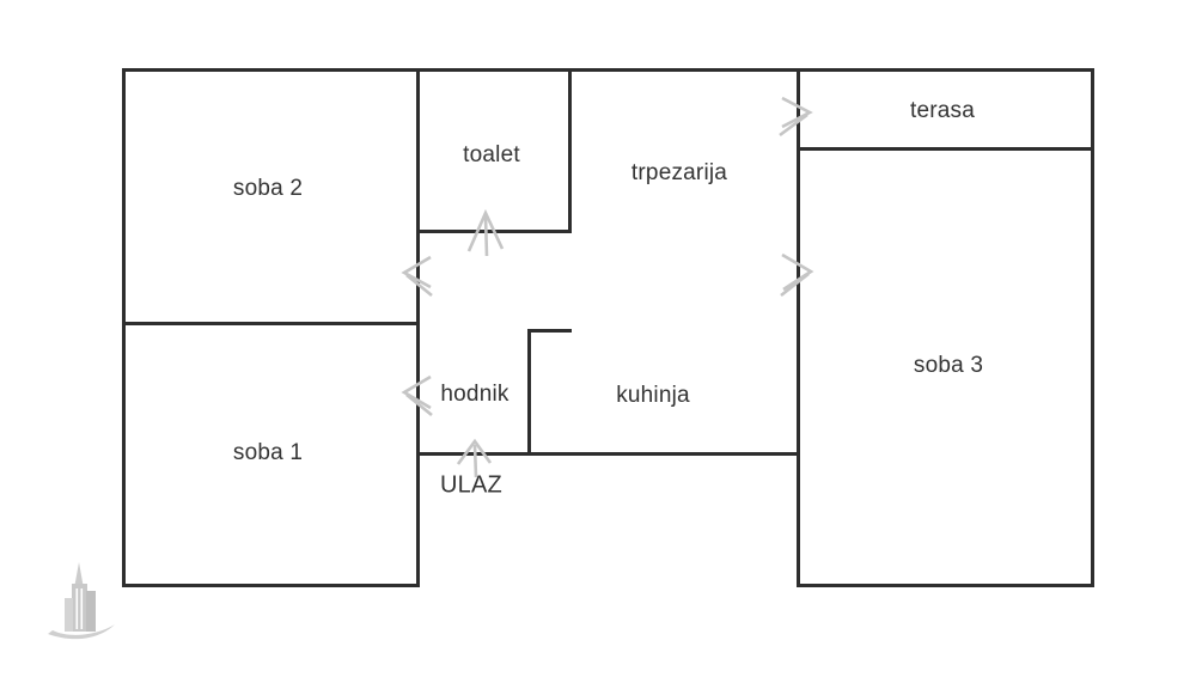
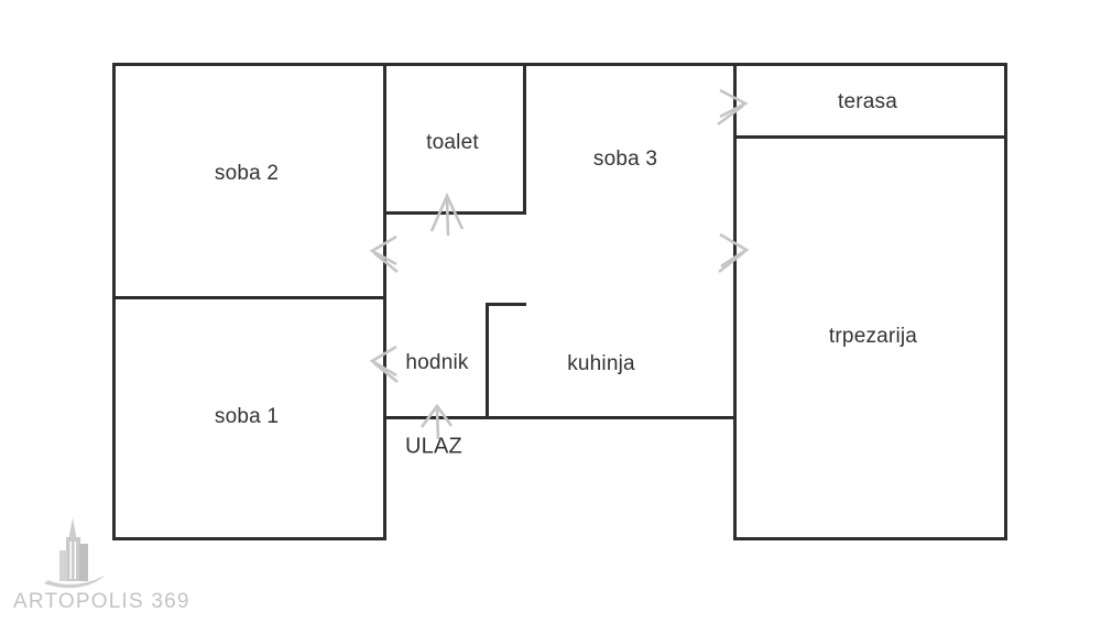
  soba 2
  toalet
- trpezarija
+ soba 3
  terasa
- soba 3
+ trpezarija
  soba 1
  hodnik
  kuhinja
  ULAZ
+ ARTOPOLIS 369
